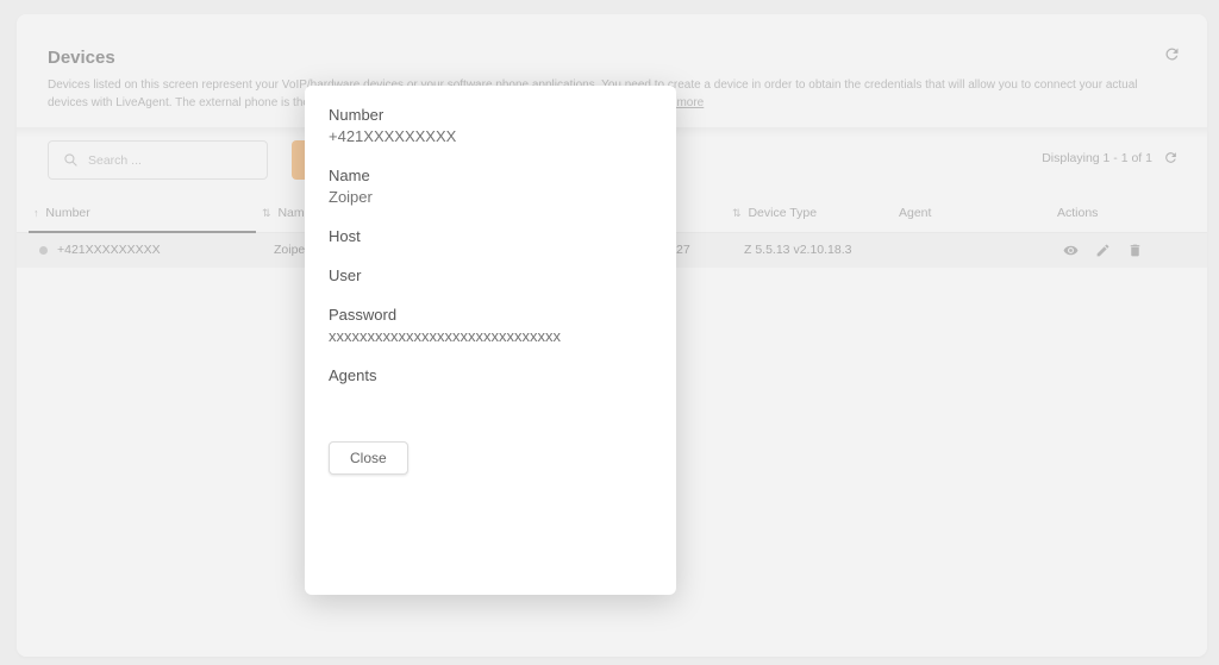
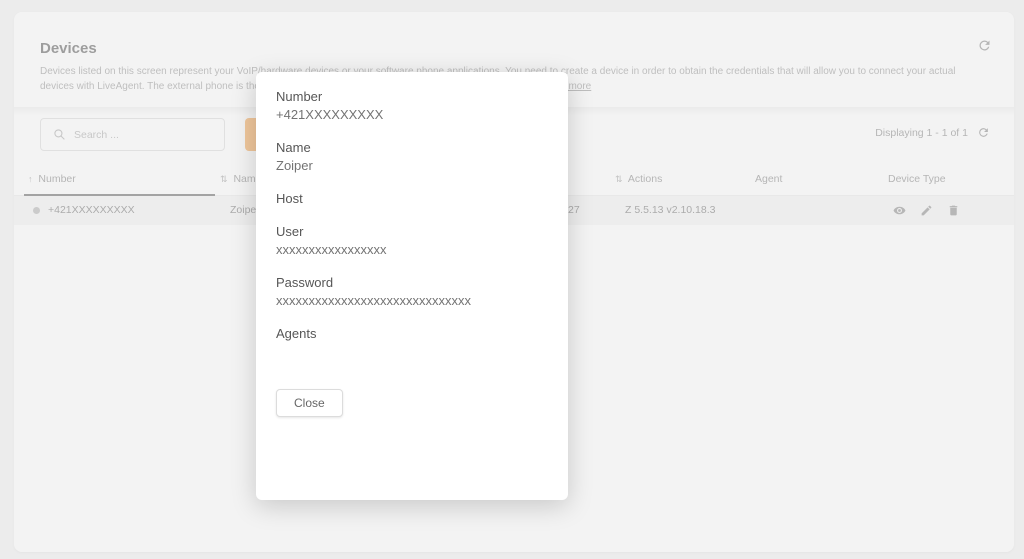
  Devices
  Search ...
  Displaying 1 - 1 of 1
  ↑ Number
  ⇅ Nam
- ⇅ Device Type
+ ⇅ Actions
  Agent
- Actions
+ Device Type
  +421XXXXXXXXX
  Zoipe
  27
  Z 5.5.13 v2.10.18.3
  Number
  +421XXXXXXXXX
  Name
  Zoiper
  Host
  User
+ xxxxxxxxxxxxxxxxx
  Password
  xxxxxxxxxxxxxxxxxxxxxxxxxxxxxx
  Agents
  Close
